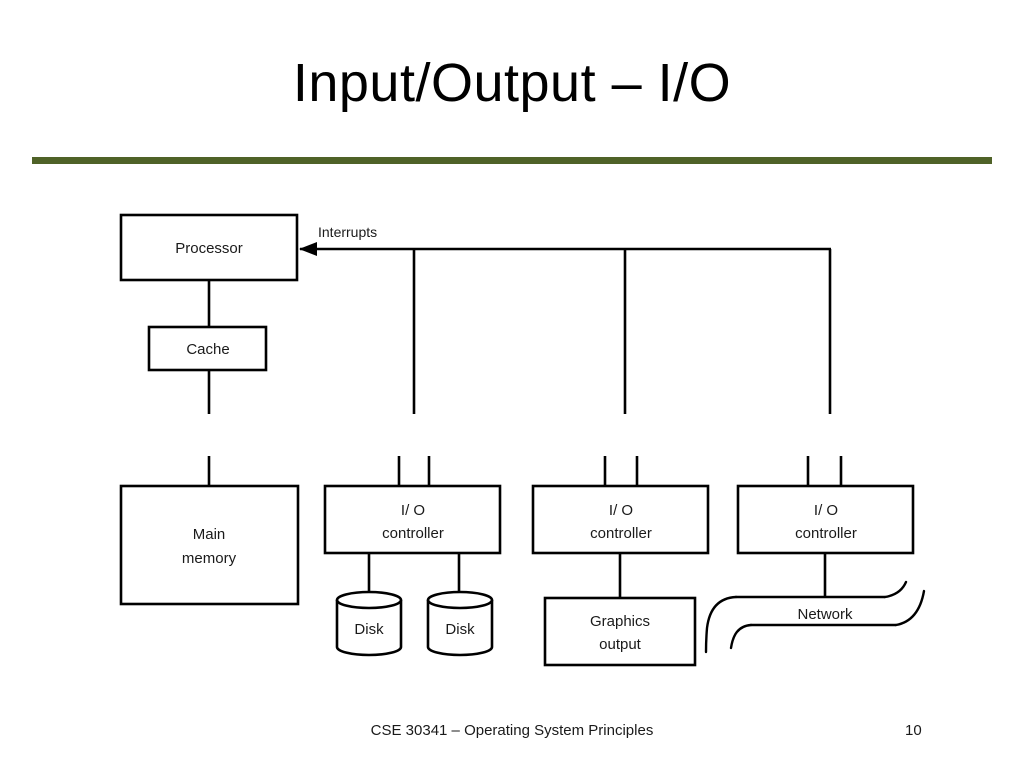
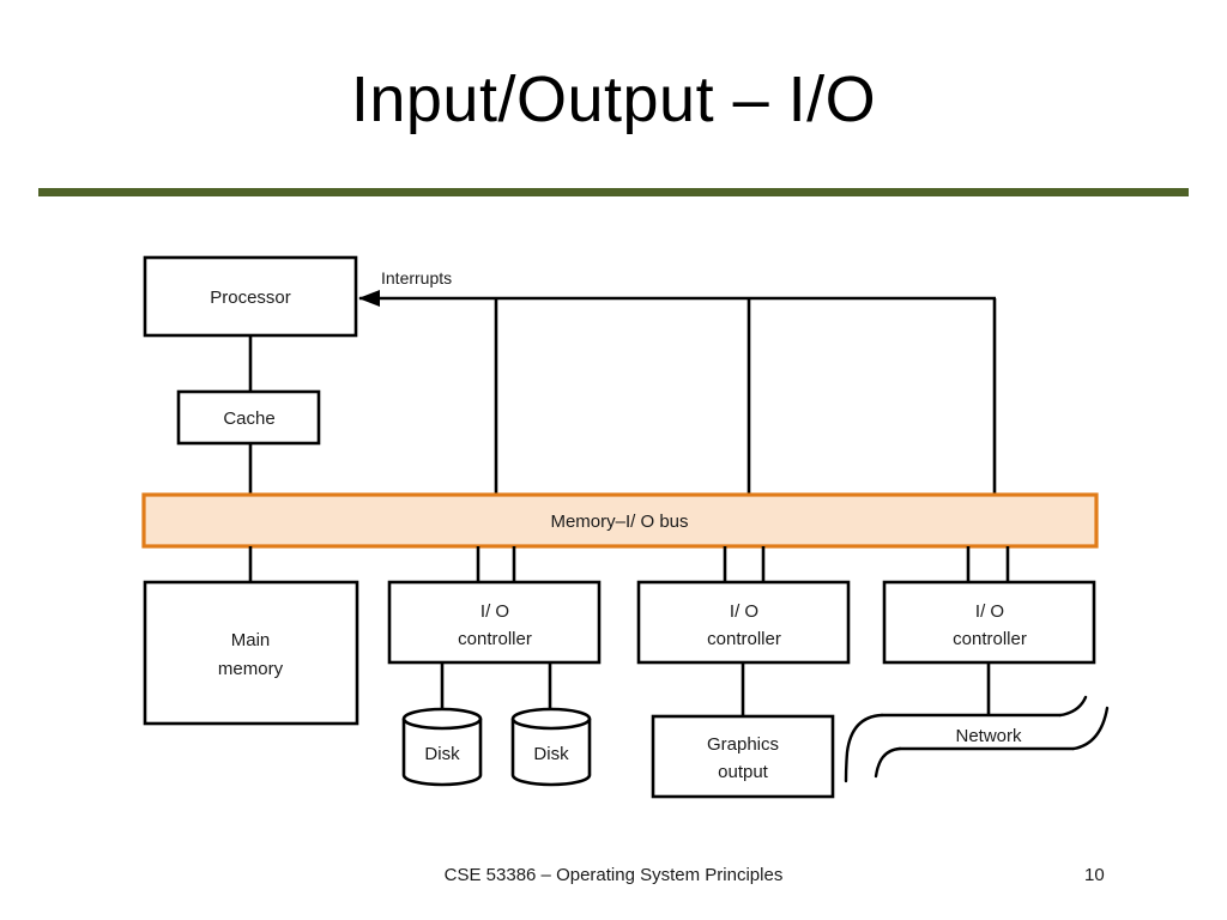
  Input/Output – I/O
  Interrupts
  Processor
  Cache
+ Memory–I/ O bus
  Main
  memory
  I/ O
  controller
  Disk
  Disk
  I/ O
  controller
  Graphics
  output
  I/ O
  controller
  Network
- CSE 30341 – Operating System Principles
+ CSE 53386 – Operating System Principles
  10
